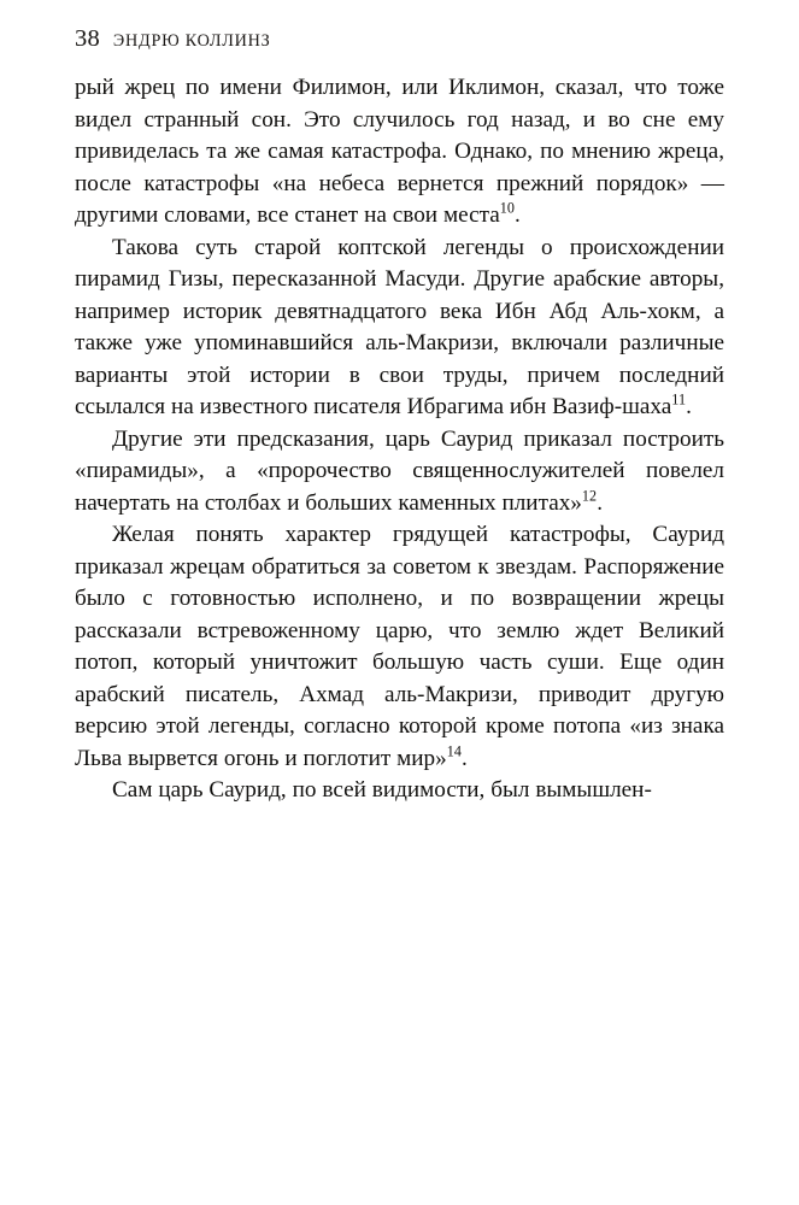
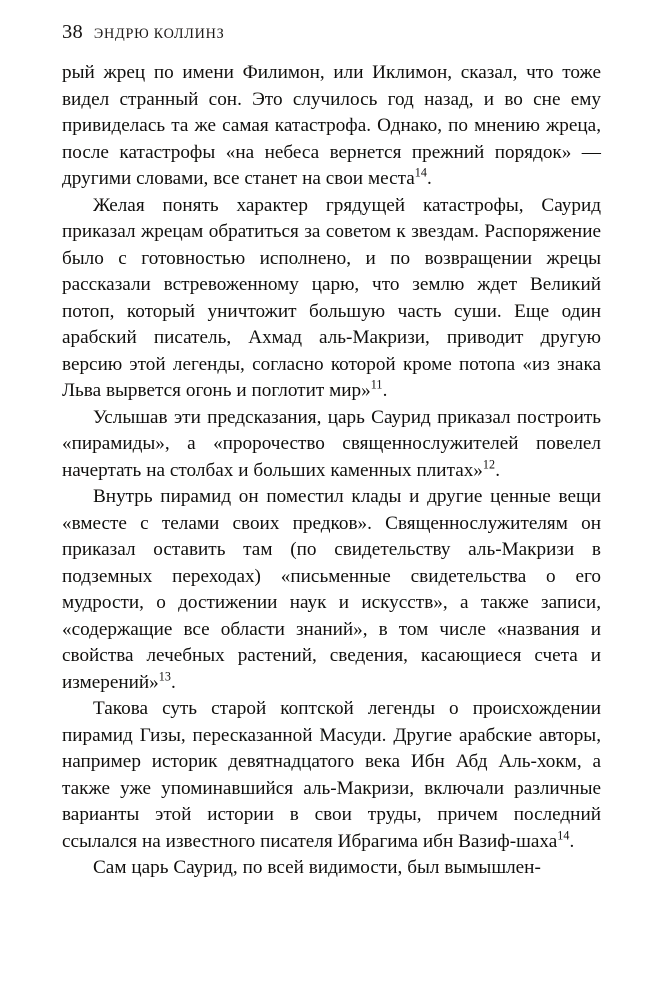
  38
  ЭНДРЮ КОЛЛИНЗ
- рый жрец по имени Филимон, или Иклимон, сказал, что тоже видел странный сон. Это случилось год назад, и во сне ему привиделась та же самая катастрофа. Однако, по мнению жреца, после катастрофы «на небеса вернется прежний порядок» — другими словами, все станет на свои места10.
+ рый жрец по имени Филимон, или Иклимон, сказал, что тоже видел странный сон. Это случилось год назад, и во сне ему привиделась та же самая катастрофа. Однако, по мнению жреца, после катастрофы «на небеса вернется прежний порядок» — другими словами, все станет на свои места14.
- Такова суть старой коптской легенды о происхождении пирамид Гизы, пересказанной Масуди. Другие арабские авторы, например историк девятнадцатого века Ибн Абд Аль-хокм, а также уже упоминавшийся аль-Макризи, включали различные варианты этой истории в свои труды, причем последний ссылался на известного писателя Ибрагима ибн Вазиф-шаха11.
+ Желая понять характер грядущей катастрофы, Саурид приказал жрецам обратиться за советом к звездам. Распоряжение было с готовностью исполнено, и по возвращении жрецы рассказали встревоженному царю, что землю ждет Великий потоп, который уничтожит большую часть суши. Еще один арабский писатель, Ахмад аль-Макризи, приводит другую версию этой легенды, согласно которой кроме потопа «из знака Льва вырвется огонь и поглотит мир»11.
- Другие эти предсказания, царь Саурид приказал построить «пирамиды», а «пророчество священнослужителей повелел начертать на столбах и больших каменных плитах»12.
+ Услышав эти предсказания, царь Саурид приказал построить «пирамиды», а «пророчество священнослужителей повелел начертать на столбах и больших каменных плитах»12.
+ Внутрь пирамид он поместил клады и другие ценные вещи «вместе с телами своих предков». Священнослужителям он приказал оставить там (по свидетельству аль-Макризи в подземных переходах) «письменные свидетельства о его мудрости, о достижении наук и искусств», а также записи, «содержащие все области знаний», в том числе «названия и свойства лечебных растений, сведения, касающиеся счета и измерений»13.
- Желая понять характер грядущей катастрофы, Саурид приказал жрецам обратиться за советом к звездам. Распоряжение было с готовностью исполнено, и по возвращении жрецы рассказали встревоженному царю, что землю ждет Великий потоп, который уничтожит большую часть суши. Еще один арабский писатель, Ахмад аль-Макризи, приводит другую версию этой легенды, согласно которой кроме потопа «из знака Льва вырвется огонь и поглотит мир»14.
+ Такова суть старой коптской легенды о происхождении пирамид Гизы, пересказанной Масуди. Другие арабские авторы, например историк девятнадцатого века Ибн Абд Аль-хокм, а также уже упоминавшийся аль-Макризи, включали различные варианты этой истории в свои труды, причем последний ссылался на известного писателя Ибрагима ибн Вазиф-шаха14.
  Сам царь Саурид, по всей видимости, был вымышлен-
